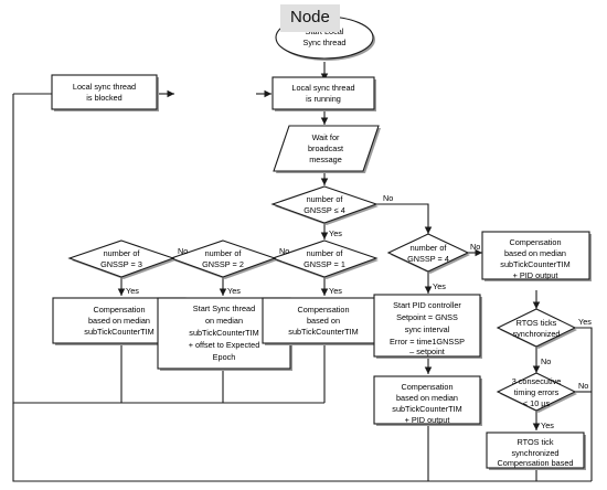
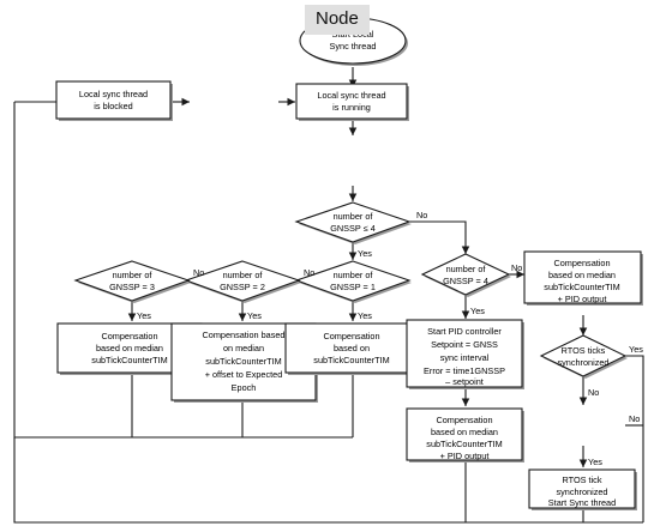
  Node
  Sync thread
  Local sync thread
  is blocked
  Local sync thread
  is running
- Wait for
- broadcast
- message
  number of
  GNSSP ≤ 4
  number of
  GNSSP = 1
  number of
  GNSSP = 2
  number of
  GNSSP = 3
  Compensation
  based on median
  subTickCounterTIM
- Start Sync thread
+ Compensation based
  on median
  subTickCounterTIM
  + offset to Expected
  Epoch
  Compensation
  based on
  subTickCounterTIM
  number of
  GNSSP = 4
  Start PID controller
  Setpoint = GNSS
  sync interval
  Error = time1GNSSP
  – setpoint
  Compensation
  based on median
  subTickCounterTIM
  + PID output
  Compensation
  based on median
  subTickCounterTIM
  + PID output
  RTOS ticks
  synchronized
- 3 consecutive
- timing errors
- < 10 µs
  RTOS tick
  synchronized
- Compensation based
+ Start Sync thread
  No
  Yes
  No
  Yes
  No
  Yes
  Yes
  No
  Yes
  Yes
  No
  No
  Yes
